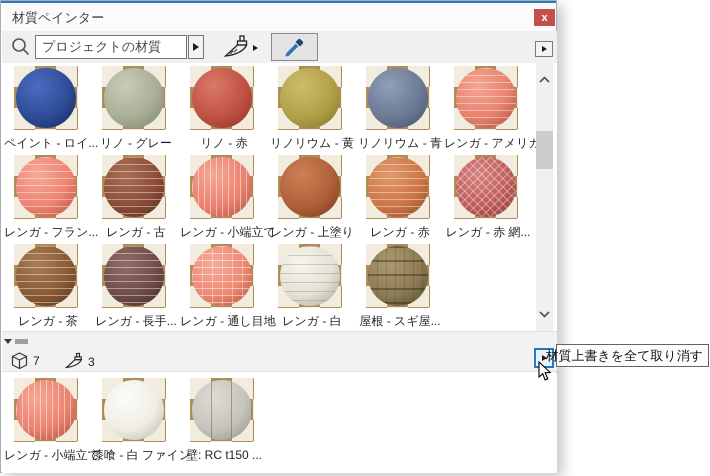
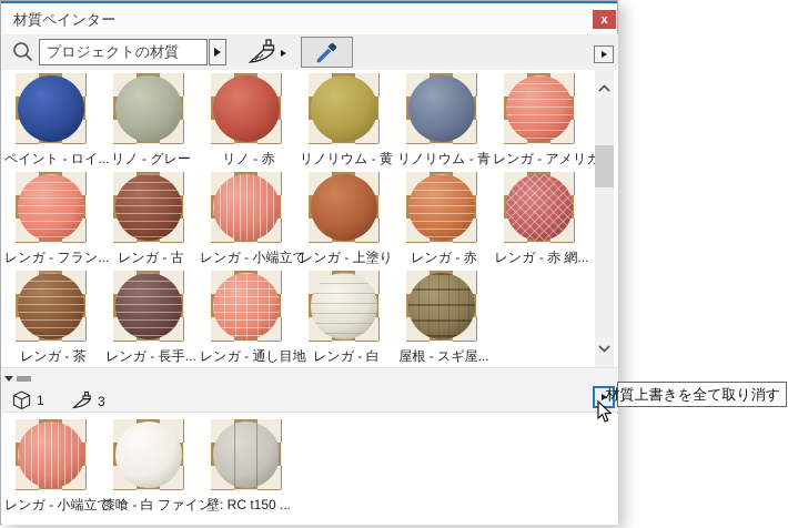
  材質ペインター
  x
  プロジェクトの材質
  ペイント - ロイ.
  リノ - グレー
  リノ - 赤
  リノリウム - 黄
  リノリウム - 青
  レンガ - アメリカ
  レンガ - フラン.
  レンガ - 古
  レンガ - 小端立
  レンガ - 上塗り
  レンガ - 赤
  レンガ - 赤 網...
  レンガ - 茶
  レンガ - 長手...
  レンガ - 通し目
  レンガ - 白
  屋根 - スギ屋...
- 7
+ 1
  3
  レンガ - 小端立
  漆喰 - 白 ファイ
  壁: RC t150 ...
  材質上書きを全て取り消す
